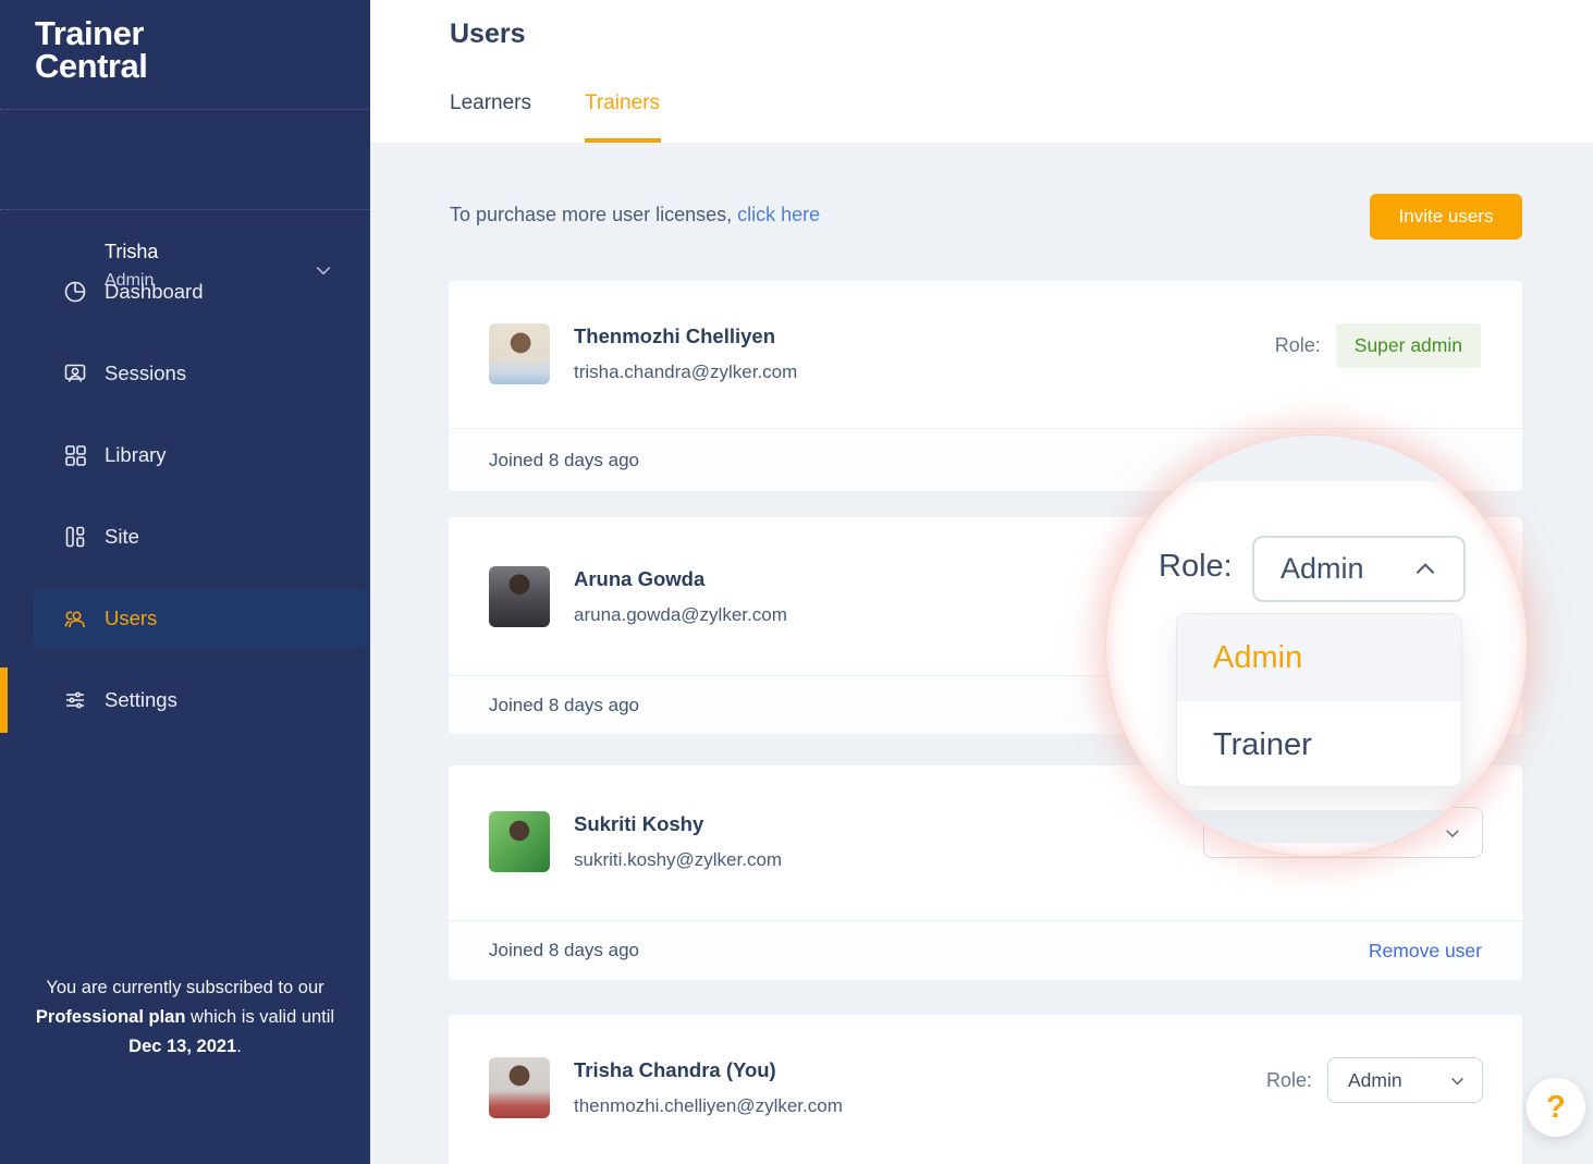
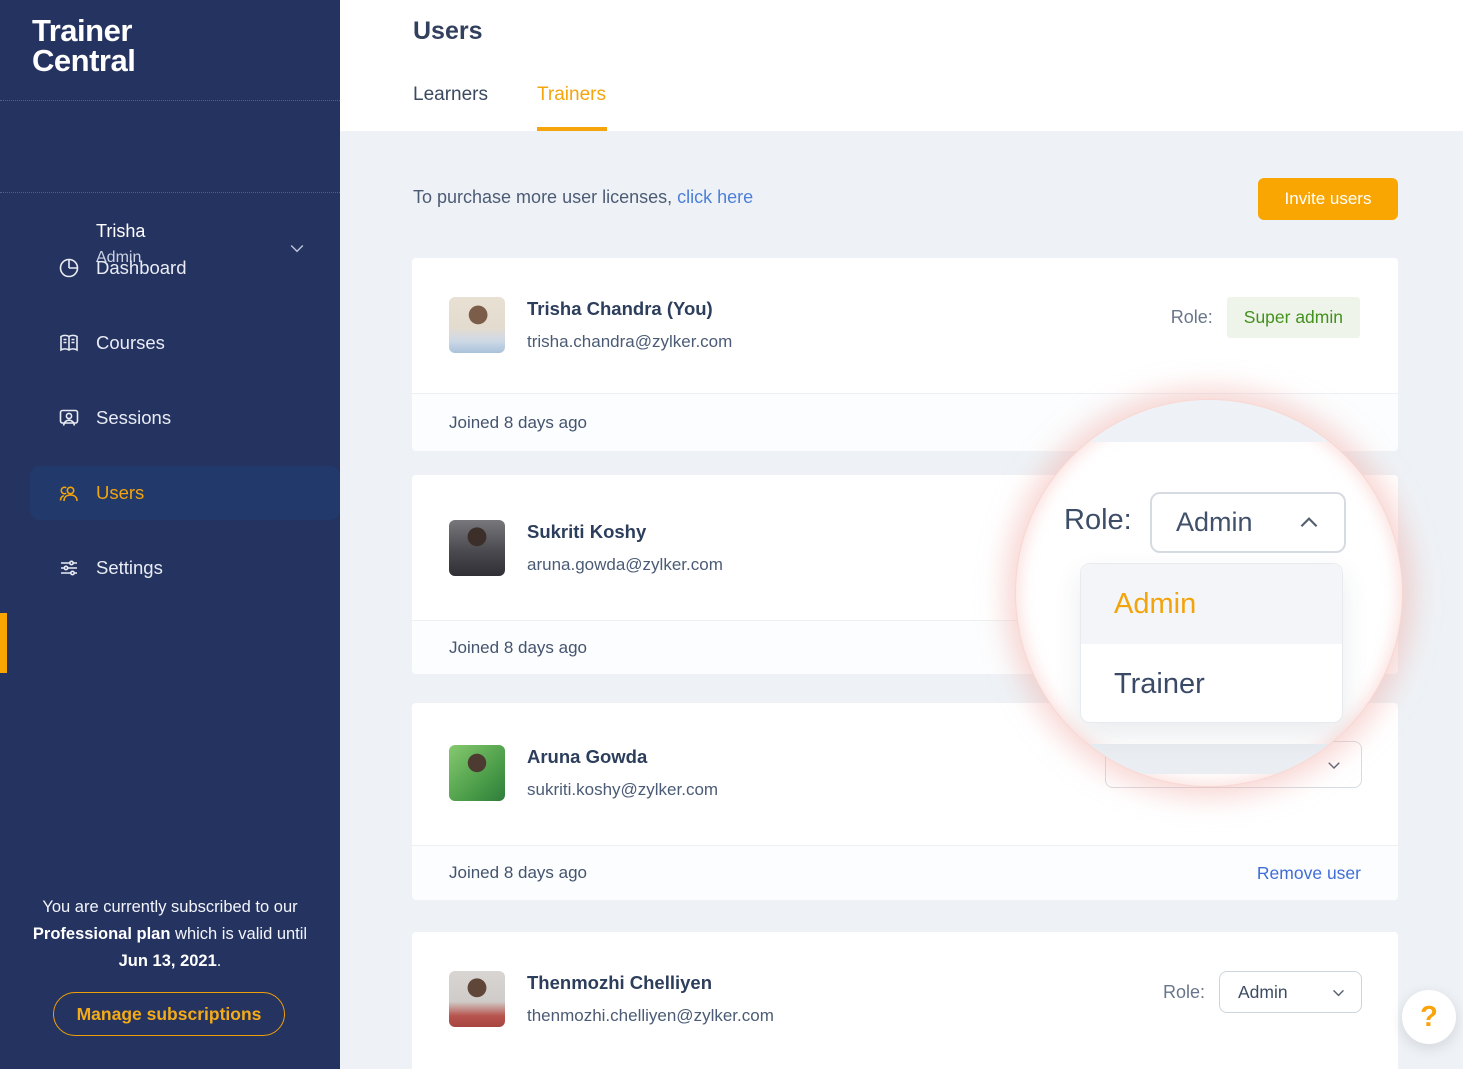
  Trainer
  Central
  Trisha
  Admin
  Dashboard
+ Courses
  Sessions
- Library
- Site
  Users
  Settings
- You are currently subscribed to our Professional plan which is valid until Dec 13, 2021.
+ You are currently subscribed to our Professional plan which is valid until Jun 13, 2021.
+ Manage subscriptions
  Users
  Learners
  Trainers
  To purchase more user licenses, click here
  Invite users
- Thenmozhi Chelliyen
+ Trisha Chandra (You)
  trisha.chandra@zylker.com
  Role:
  Super admin
  Joined 8 days ago
- Aruna Gowda
+ Sukriti Koshy
  aruna.gowda@zylker.com
  Joined 8 days ago
- Sukriti Koshy
+ Aruna Gowda
  sukriti.koshy@zylker.com
  Joined 8 days ago
  Remove user
- Trisha Chandra (You)
+ Thenmozhi Chelliyen
  thenmozhi.chelliyen@zylker.com
  Role:
  Admin
  Role:
  Admin
  Admin
  Trainer
  ?
